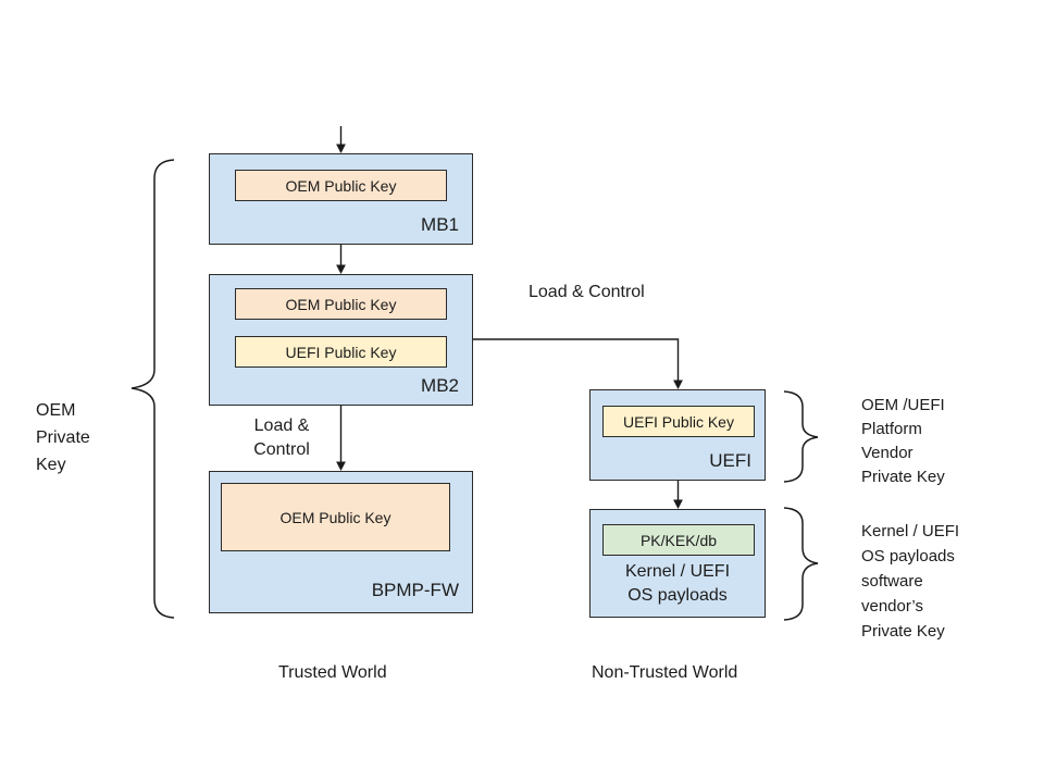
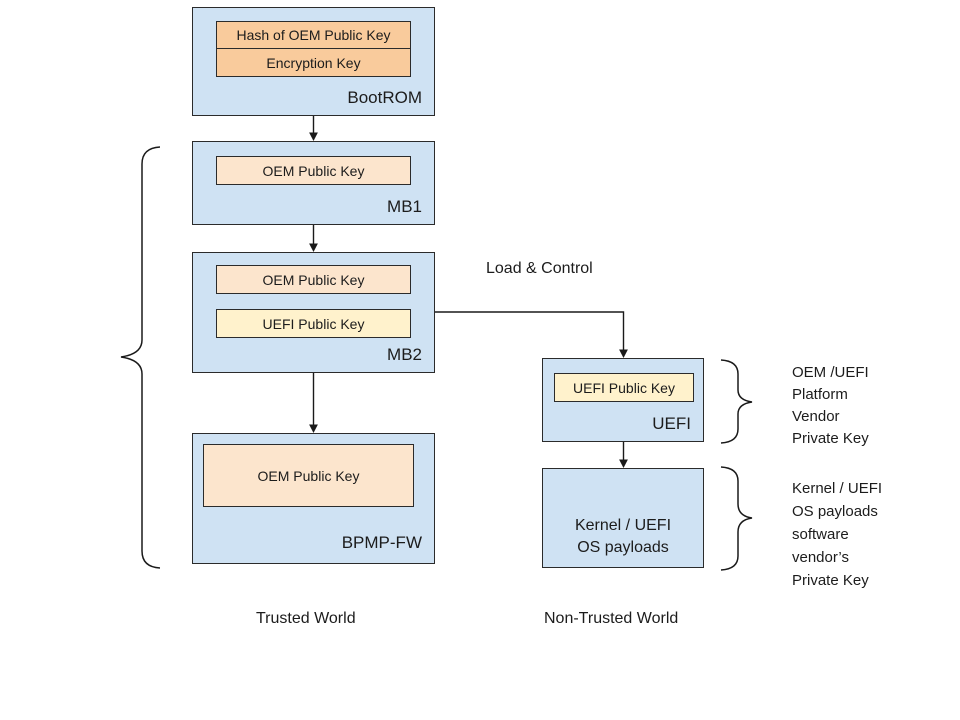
+ Hash of OEM Public Key
+ Encryption Key
+ BootROM
  OEM Public Key
  MB1
  OEM Public Key
  UEFI Public Key
  MB2
  OEM Public Key
  BPMP-FW
  UEFI Public Key
  UEFI
- PK/KEK/db
  Kernel / UEFI
  OS payloads
  Load & Control
- Load &
- Control
- OEM
- Private
- Key
  OEM /UEFI
  Platform
  Vendor
  Private Key
  Kernel / UEFI
  OS payloads
  software
  vendor’s
  Private Key
  Trusted World
  Non-Trusted World
